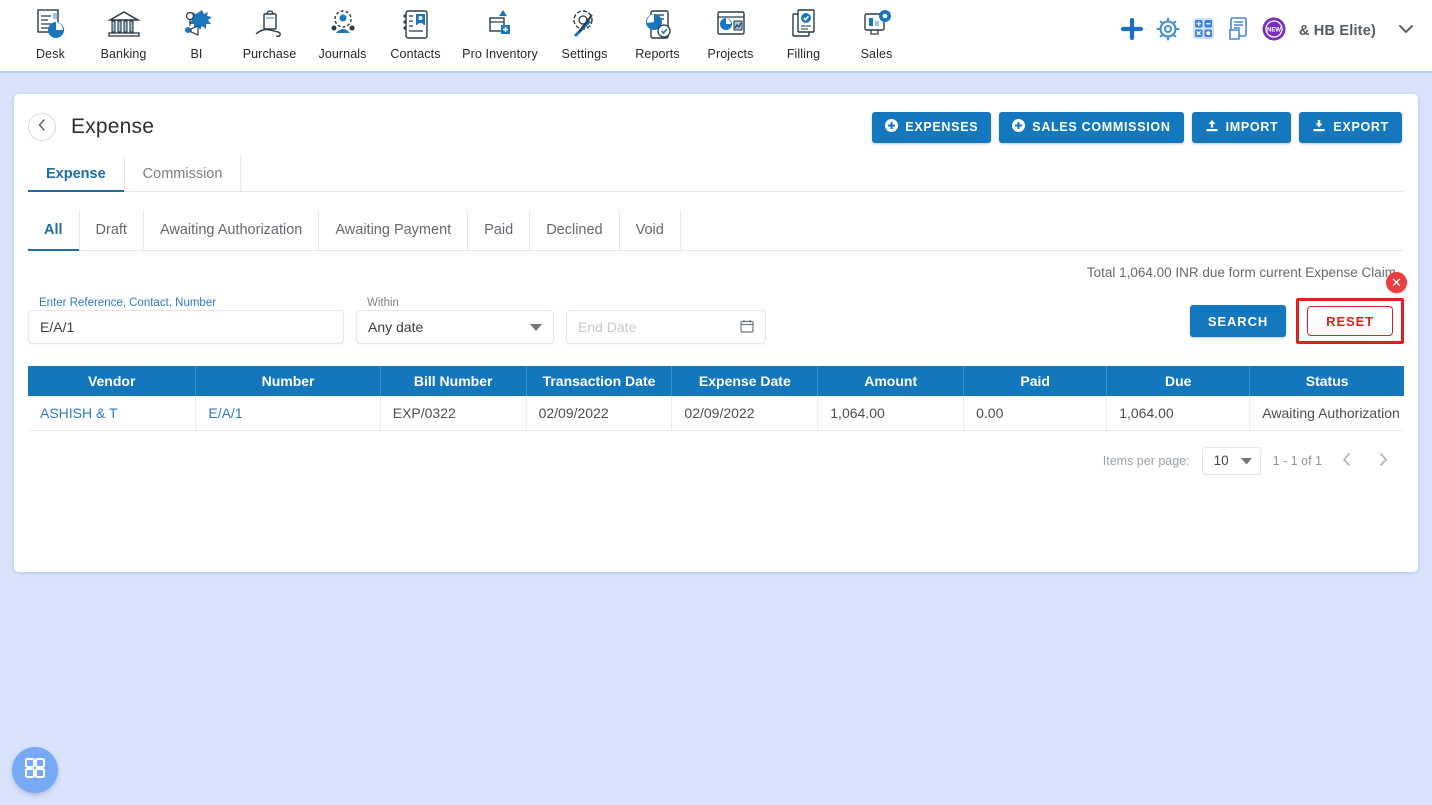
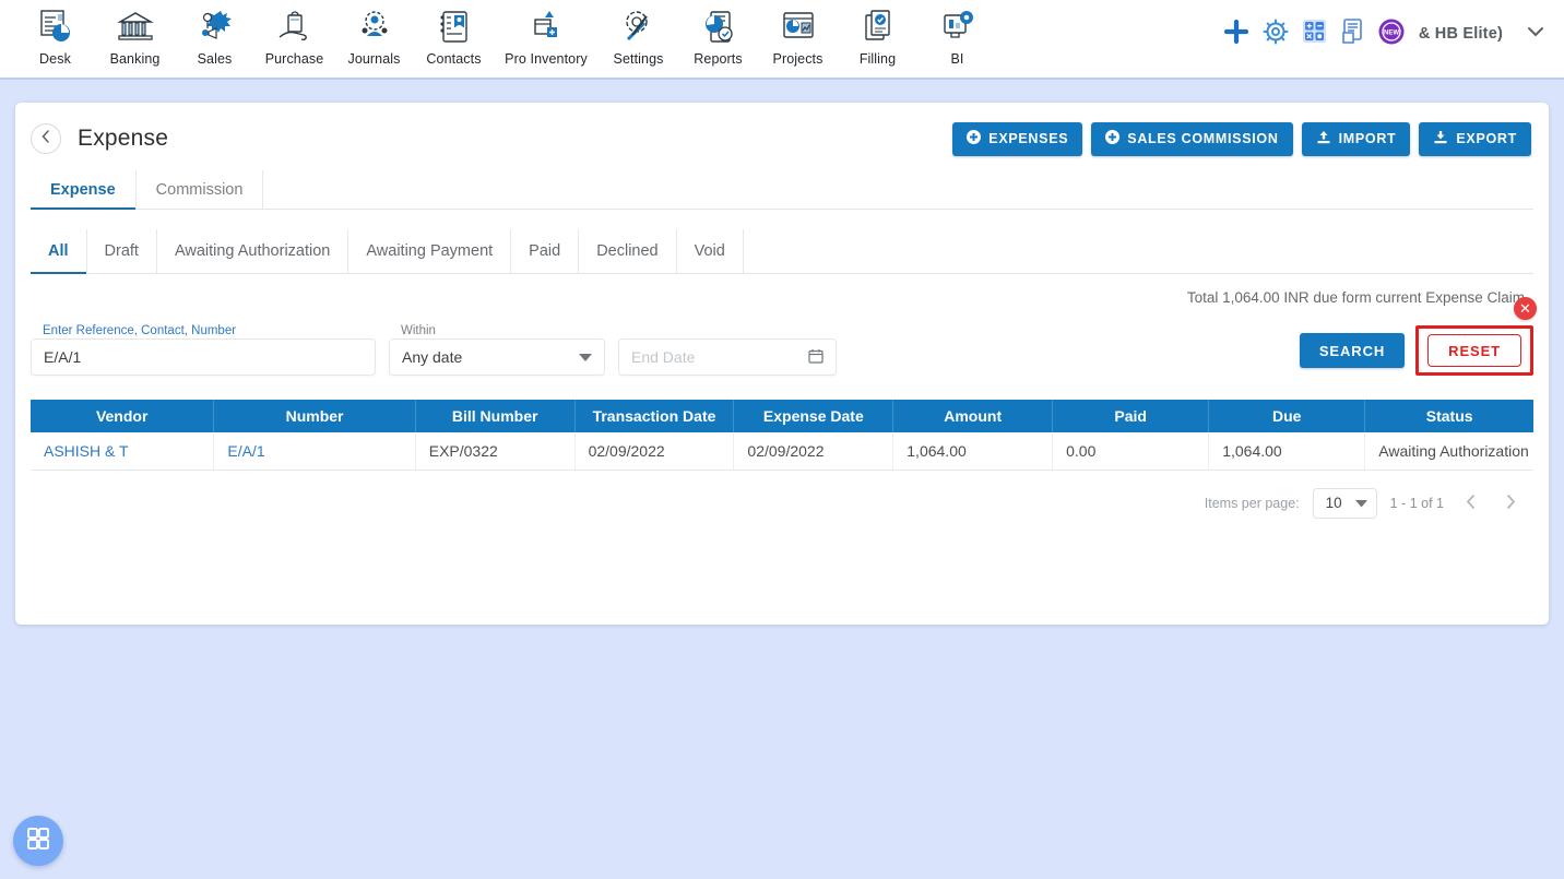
  Desk
  Banking
- BI
+ Sales
  Purchase
  Journals
  Contacts
  Pro Inventory
  Settings
  Reports
  Projects
  Filling
- Sales
+ BI
  & HB Elite)
  Expense
  EXPENSES
  SALES COMMISSION
  IMPORT
  EXPORT
  Expense
  Commission
  All
  Draft
  Awaiting Authorization
  Awaiting Payment
  Paid
  Declined
  Void
  Total 1,064.00 INR due form current Expense Clai
  Enter Reference, Contact, Number
  E/A/1
  Within
  Any date
  End Date
  SEARCH
  RESET
  ✕
  Vendor	Number	Bill Number	Transaction Date	Expense Date	Amount	Paid	Due	Status
  ASHISH & T	E/A/1	EXP/0322	02/09/2022	02/09/2022	1,064.00	0.00	1,064.00	Awaiting Authorization
  Items per page:
  10
  1 - 1 of 1
